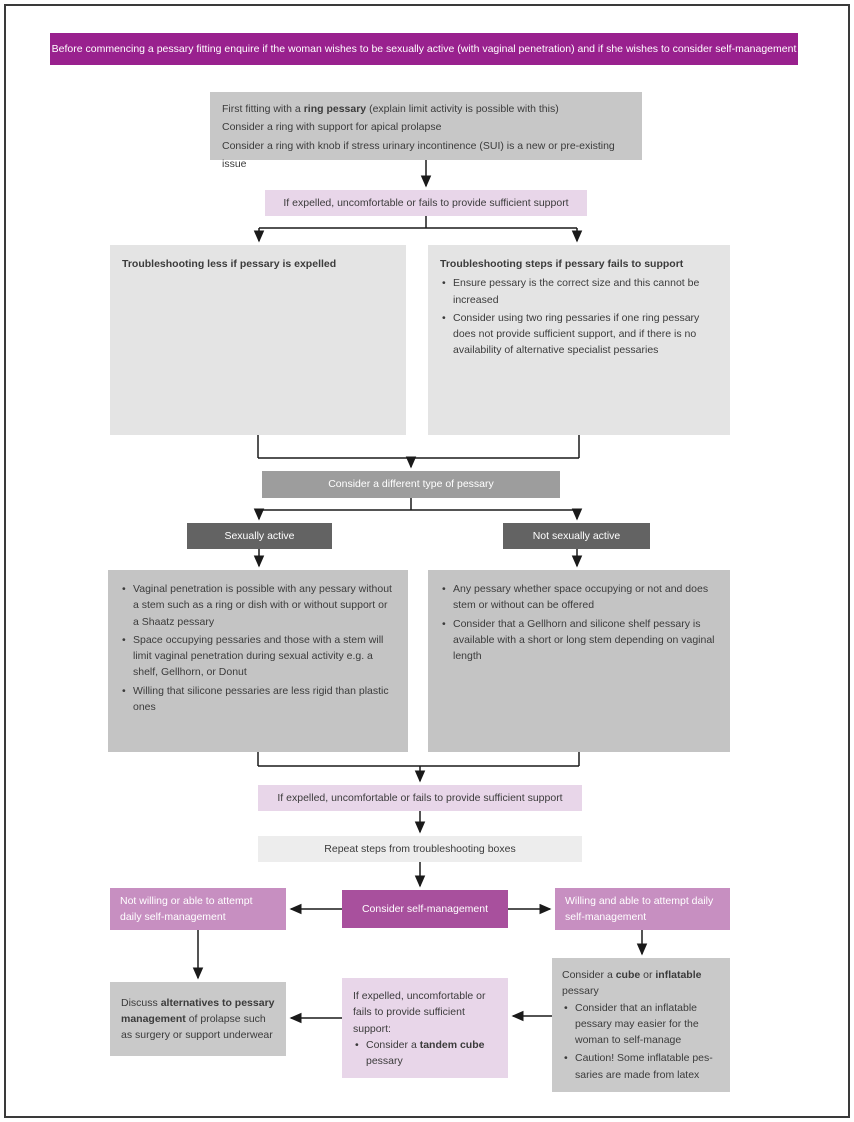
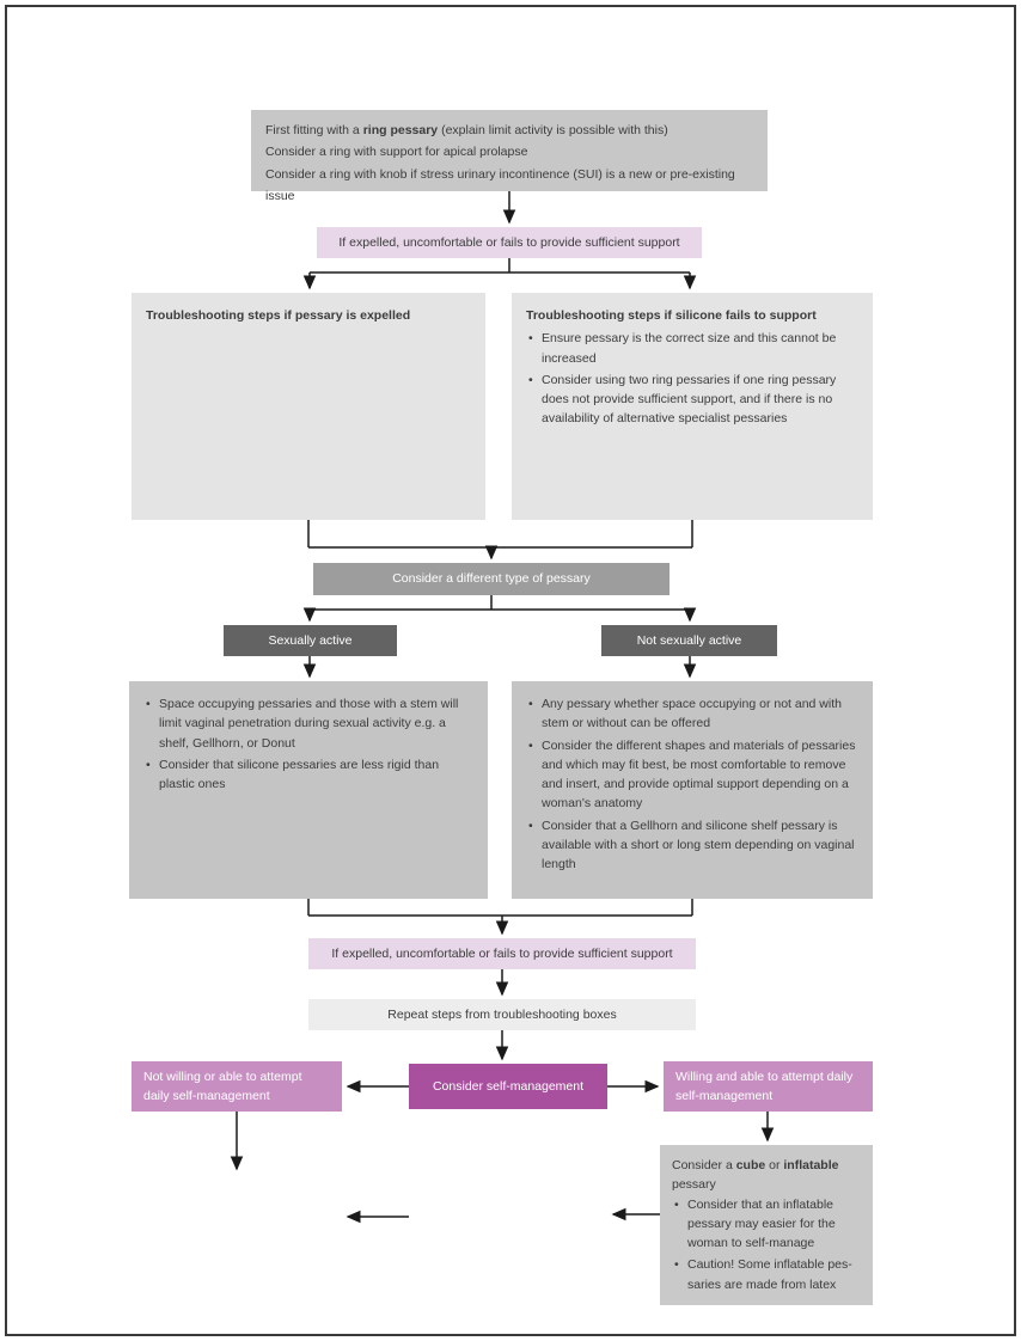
- Before commencing a pessary fitting enquire if the woman wishes to be sexually active (with vaginal penetration) and if she wishes to consider self-management
  First fitting with a ring pessary (explain limit activity is possible with this)
  Consider a ring with support for apical prolapse
  Consider a ring with knob if stress urinary incontinence (SUI) is a new or pre-existing issue
  If expelled, uncomfortable or fails to provide sufficient support
- Troubleshooting less if pessary is expelled
+ Troubleshooting steps if pessary is expelled
- Troubleshooting steps if pessary fails to support
+ Troubleshooting steps if silicone fails to support
  Ensure pessary is the correct size and this cannot be increased
  Consider using two ring pessaries if one ring pessary does not provide sufficient support, and if there is no availability of alternative specialist pessaries
  Consider a different type of pessary
  Sexually active
  Not sexually active
- Vaginal penetration is possible with any pessary without a stem such as a ring or dish with or without support or a Shaatz pessary
  Space occupying pessaries and those with a stem will limit vaginal penetration during sexual activity e.g. a shelf, Gellhorn, or Donut
- Willing that silicone pessaries are less rigid than plastic ones
+ Consider that silicone pessaries are less rigid than plastic ones
- Any pessary whether space occupying or not and does stem or without can be offered
+ Any pessary whether space occupying or not and with stem or without can be offered
+ Consider the different shapes and materials of pessaries and which may fit best, be most comfortable to remove and insert, and provide optimal support depending on a woman's anatomy
  Consider that a Gellhorn and silicone shelf pessary is available with a short or long stem depending on vaginal length
  If expelled, uncomfortable or fails to provide sufficient support
  Repeat steps from troubleshooting boxes
  Not willing or able to attempt daily self-management
  Consider self-management
  Willing and able to attempt daily self-management
- Discuss alternatives to pessary management of prolapse such as surgery or support underwear
- If expelled, uncomfortable or fails to provide sufficient support:
- Consider a tandem cube pessary
  Consider a cube or inflatable pessary
  Consider that an inflatable pessary may easier for the woman to self-manage
  Caution! Some inflatable pes-saries are made from latex
